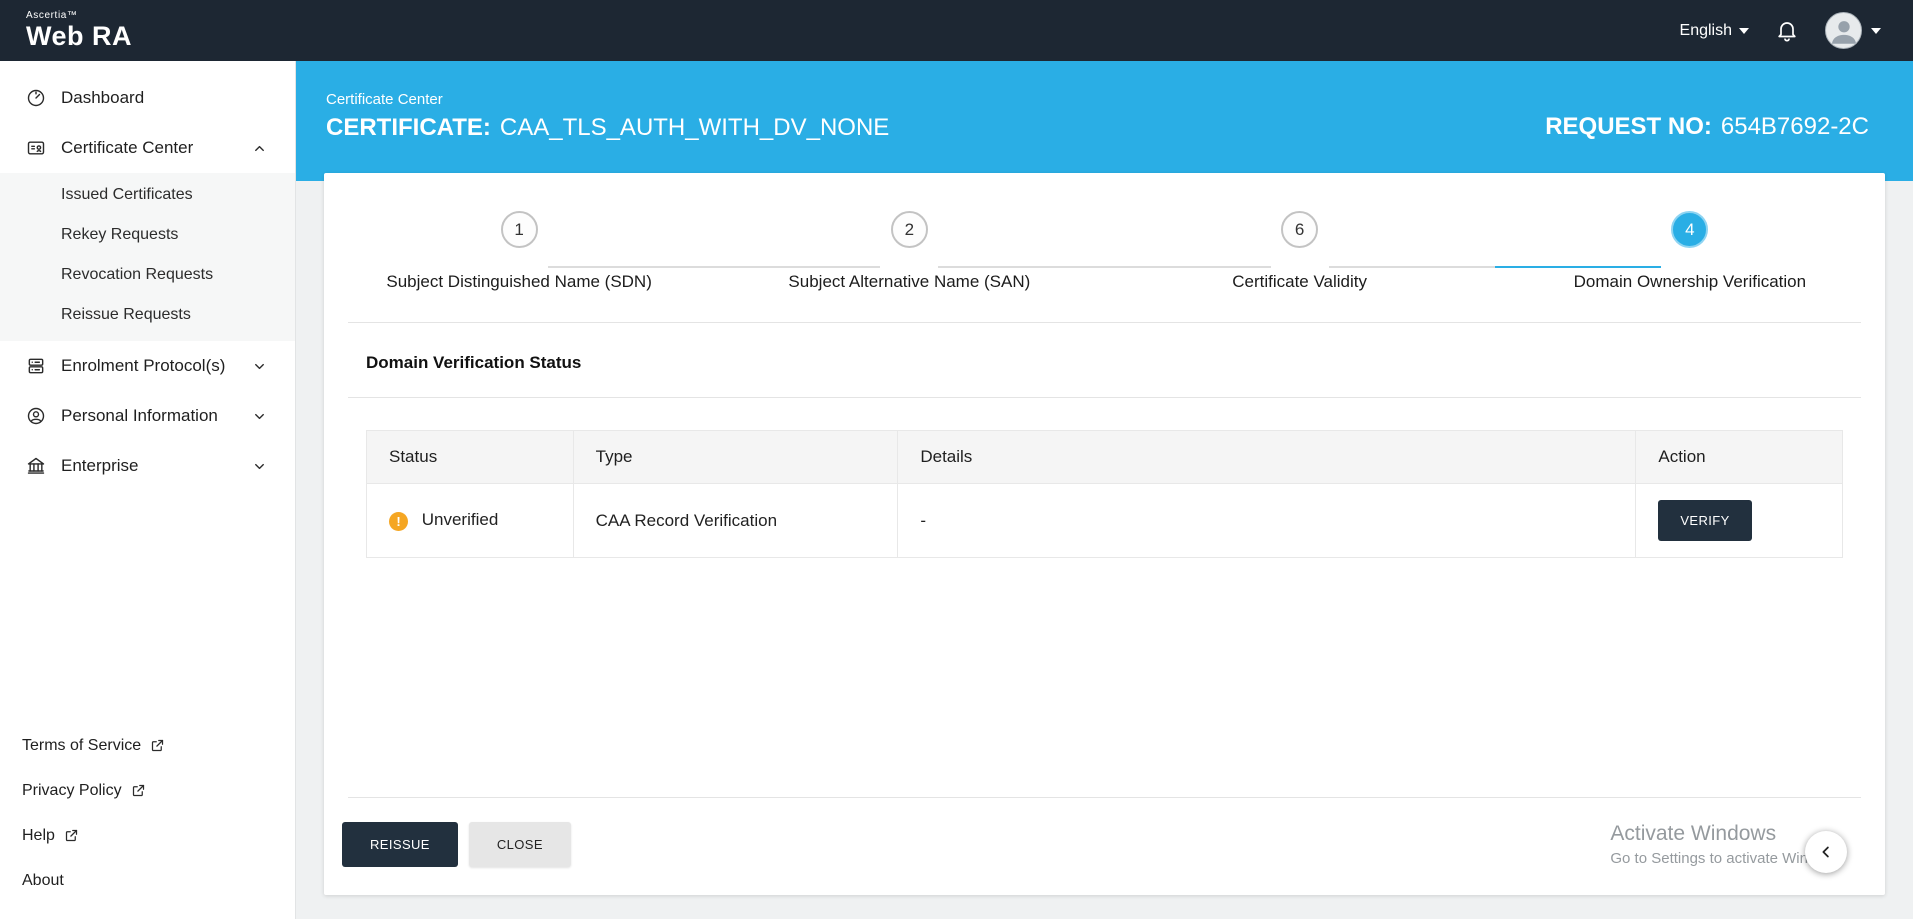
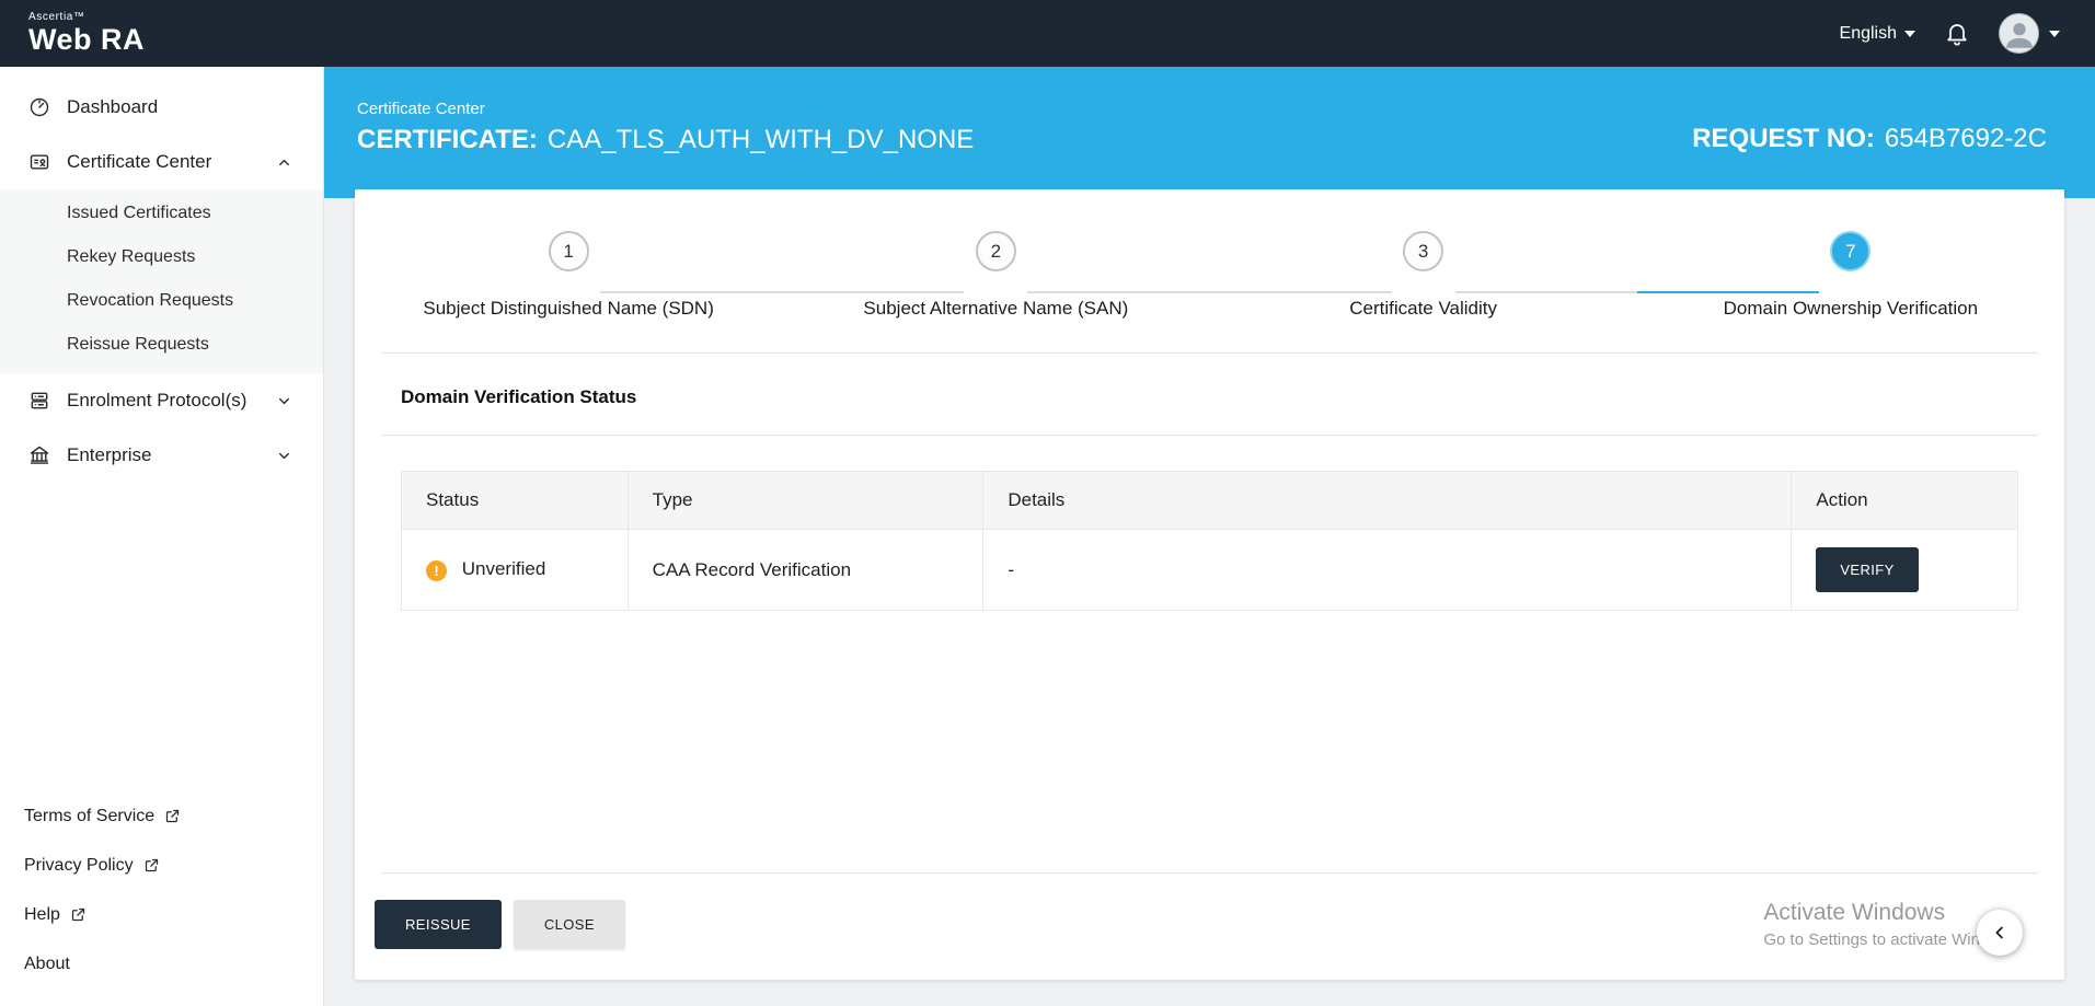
  Ascertia™
  Web RA
  English
  Dashboard
  Certificate Center
  Issued Certificates
  Rekey Requests
  Revocation Requests
  Reissue Requests
  Enrolment Protocol(s)
- Personal Information
  Enterprise
  Terms of Service
  Privacy Policy
  Help
  About
  Certificate Center
  CERTIFICATE:
  CAA_TLS_AUTH_WITH_DV_NONE
  REQUEST NO:
  654B7692-2C
  1
  Subject Distinguished Name (SDN)
  2
  Subject Alternative Name (SAN)
- 6
+ 3
  Certificate Validity
- 4
+ 7
  Domain Ownership Verification
  Domain Verification Status
  Status	Type	Details	Action
  ! Unverified	CAA Record Verification	-	VERIFY
  REISSUE
  CLOSE
  Activate Windows
  Go to Settings to activate Win
